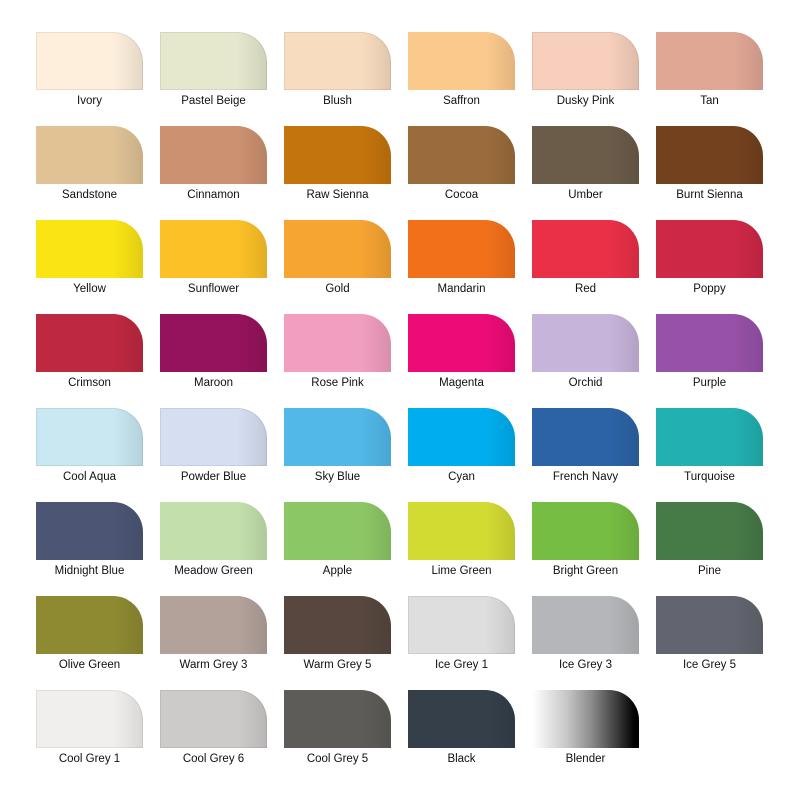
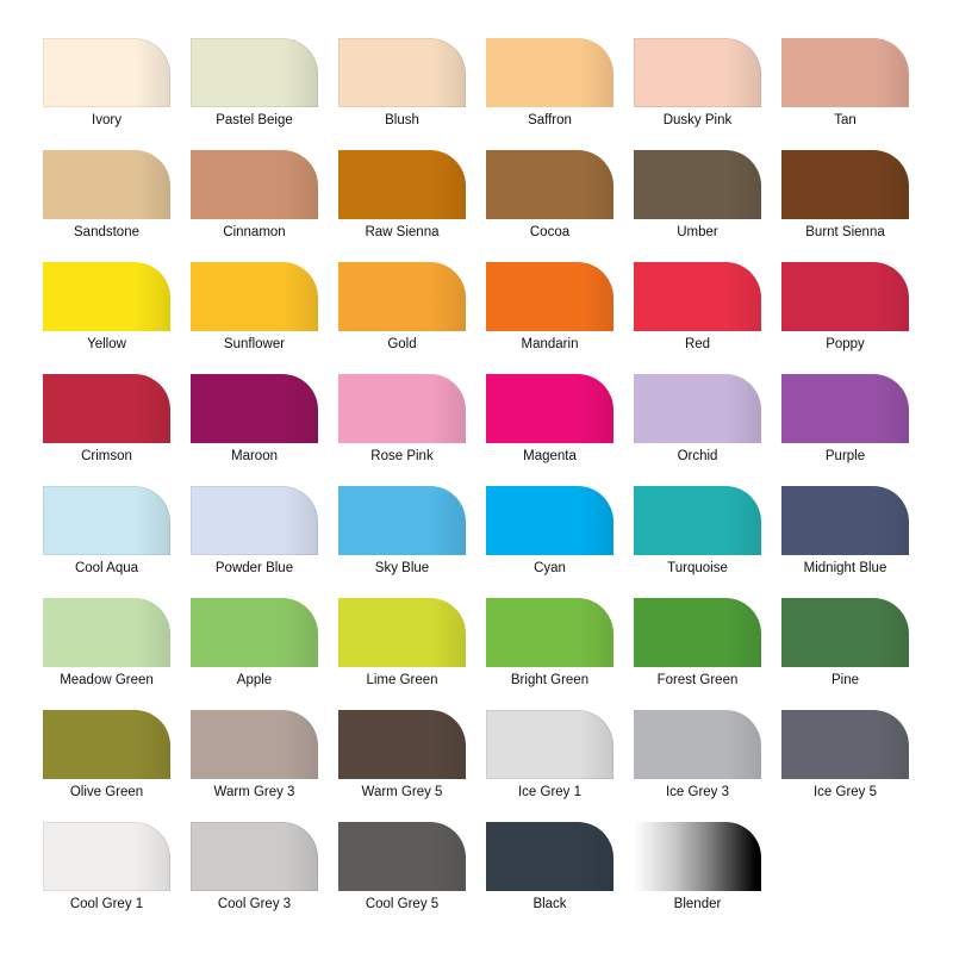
  Ivory
  Pastel Beige
  Blush
  Saffron
  Dusky Pink
  Tan
  Sandstone
  Cinnamon
  Raw Sienna
  Cocoa
  Umber
  Burnt Sienna
  Yellow
  Sunflower
  Gold
  Mandarin
  Red
  Poppy
  Crimson
  Maroon
  Rose Pink
  Magenta
  Orchid
  Purple
  Cool Aqua
  Powder Blue
  Sky Blue
  Cyan
- French Navy
  Turquoise
  Midnight Blue
  Meadow Green
  Apple
  Lime Green
  Bright Green
+ Forest Green
  Pine
  Olive Green
  Warm Grey 3
  Warm Grey 5
  Ice Grey 1
  Ice Grey 3
  Ice Grey 5
  Cool Grey 1
- Cool Grey 6
+ Cool Grey 3
  Cool Grey 5
  Black
  Blender
